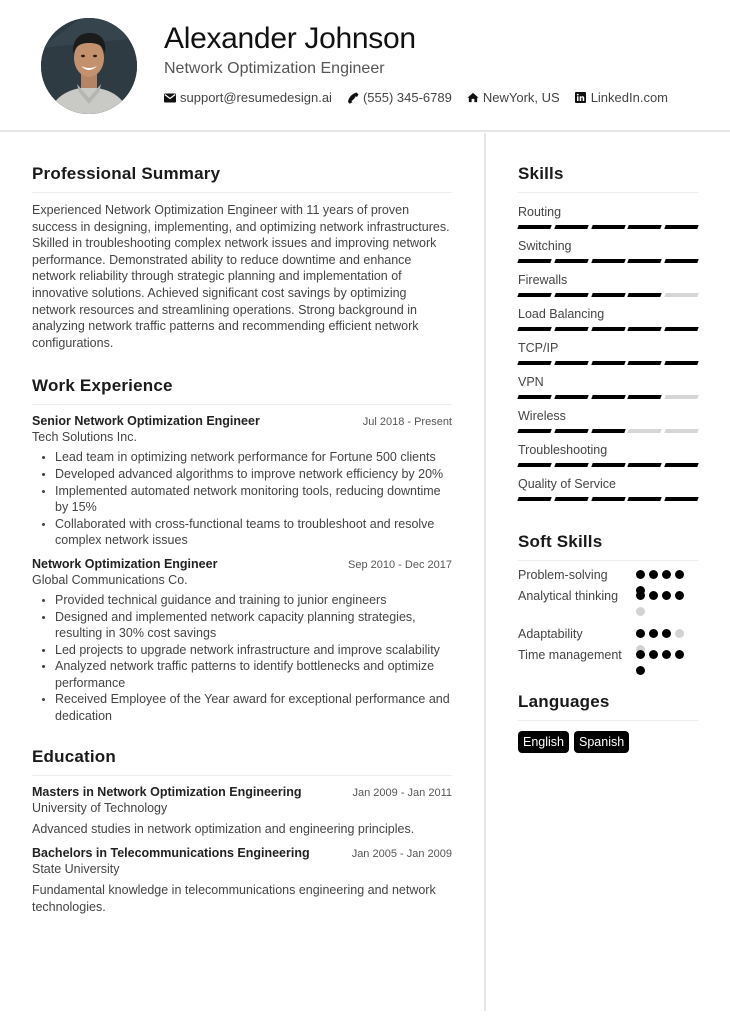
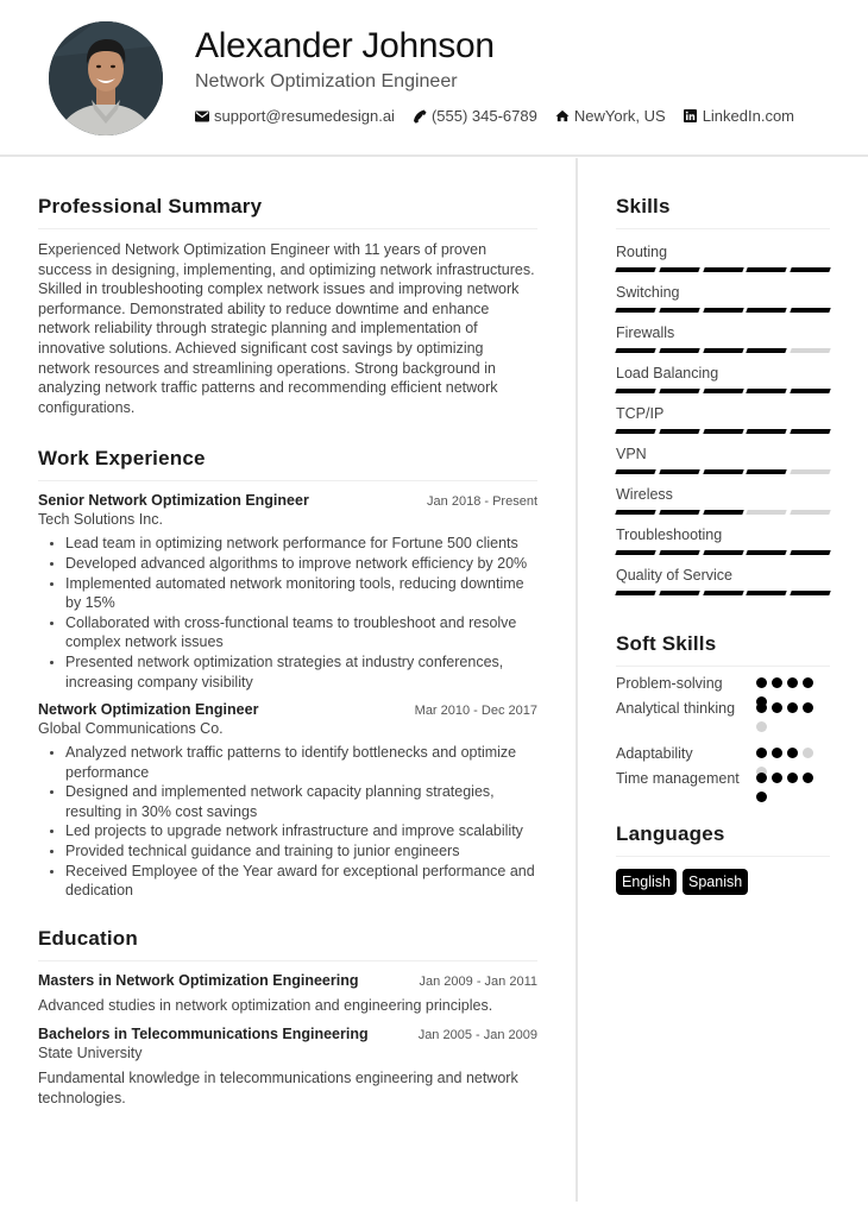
  Alexander Johnson
  Network Optimization Engineer
  support@resumedesign.ai
  (555) 345-6789
  NewYork, US
  LinkedIn.com
  Professional Summary
  Experienced Network Optimization Engineer with 11 years of proven success in designing, implementing, and optimizing network infrastructures. Skilled in troubleshooting complex network issues and improving network performance. Demonstrated ability to reduce downtime and enhance network reliability through strategic planning and implementation of innovative solutions. Achieved significant cost savings by optimizing network resources and streamlining operations. Strong background in analyzing network traffic patterns and recommending efficient network configurations.
  Work Experience
  Senior Network Optimization Engineer
- Jul 2018 - Present
+ Jan 2018 - Present
  Tech Solutions Inc.
  Lead team in optimizing network performance for Fortune 500 clients
  Developed advanced algorithms to improve network efficiency by 20%
  Implemented automated network monitoring tools, reducing downtime by 15%
  Collaborated with cross-functional teams to troubleshoot and resolve complex network issues
+ Presented network optimization strategies at industry conferences, increasing company visibility
  Network Optimization Engineer
- Sep 2010 - Dec 2017
+ Mar 2010 - Dec 2017
  Global Communications Co.
- Provided technical guidance and training to junior engineers
+ Analyzed network traffic patterns to identify bottlenecks and optimize performance
  Designed and implemented network capacity planning strategies, resulting in 30% cost savings
  Led projects to upgrade network infrastructure and improve scalability
- Analyzed network traffic patterns to identify bottlenecks and optimize performance
+ Provided technical guidance and training to junior engineers
  Received Employee of the Year award for exceptional performance and dedication
  Education
  Masters in Network Optimization Engineering
  Jan 2009 - Jan 2011
- University of Technology
  Advanced studies in network optimization and engineering principles.
  Bachelors in Telecommunications Engineering
  Jan 2005 - Jan 2009
  State University
  Fundamental knowledge in telecommunications engineering and network technologies.
  Skills
  Routing
  Switching
  Firewalls
  Load Balancing
  TCP/IP
  VPN
  Wireless
  Troubleshooting
  Quality of Service
  Soft Skills
  Problem-solving
  Analytical thinking
  Adaptability
  Time management
  Languages
  English
  Spanish
